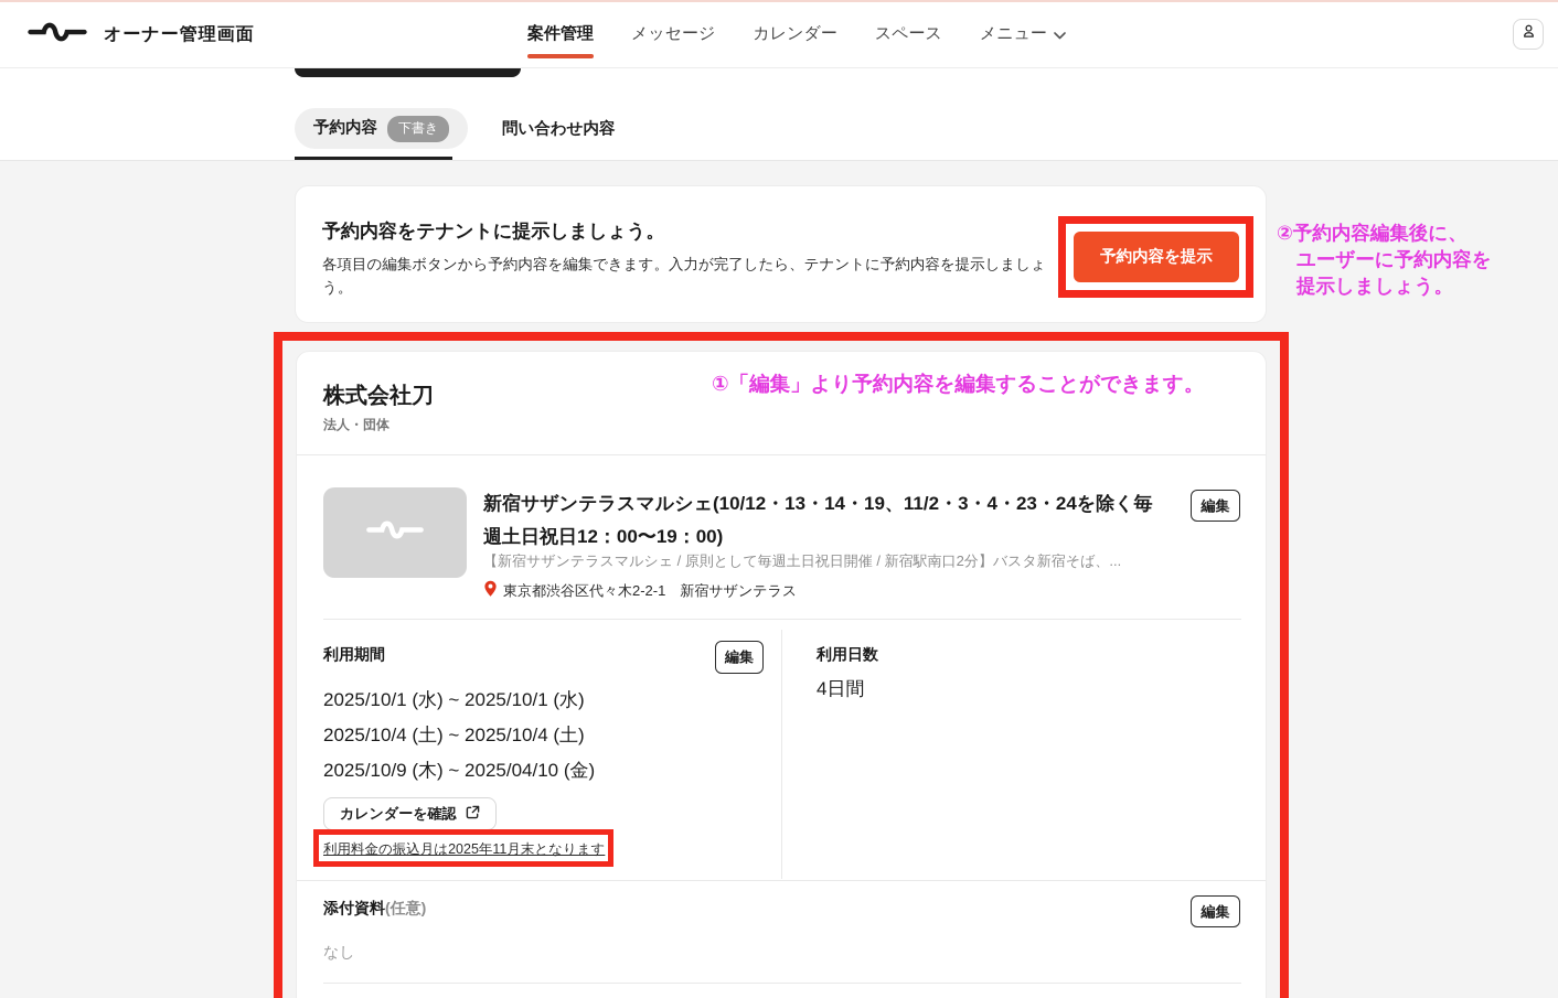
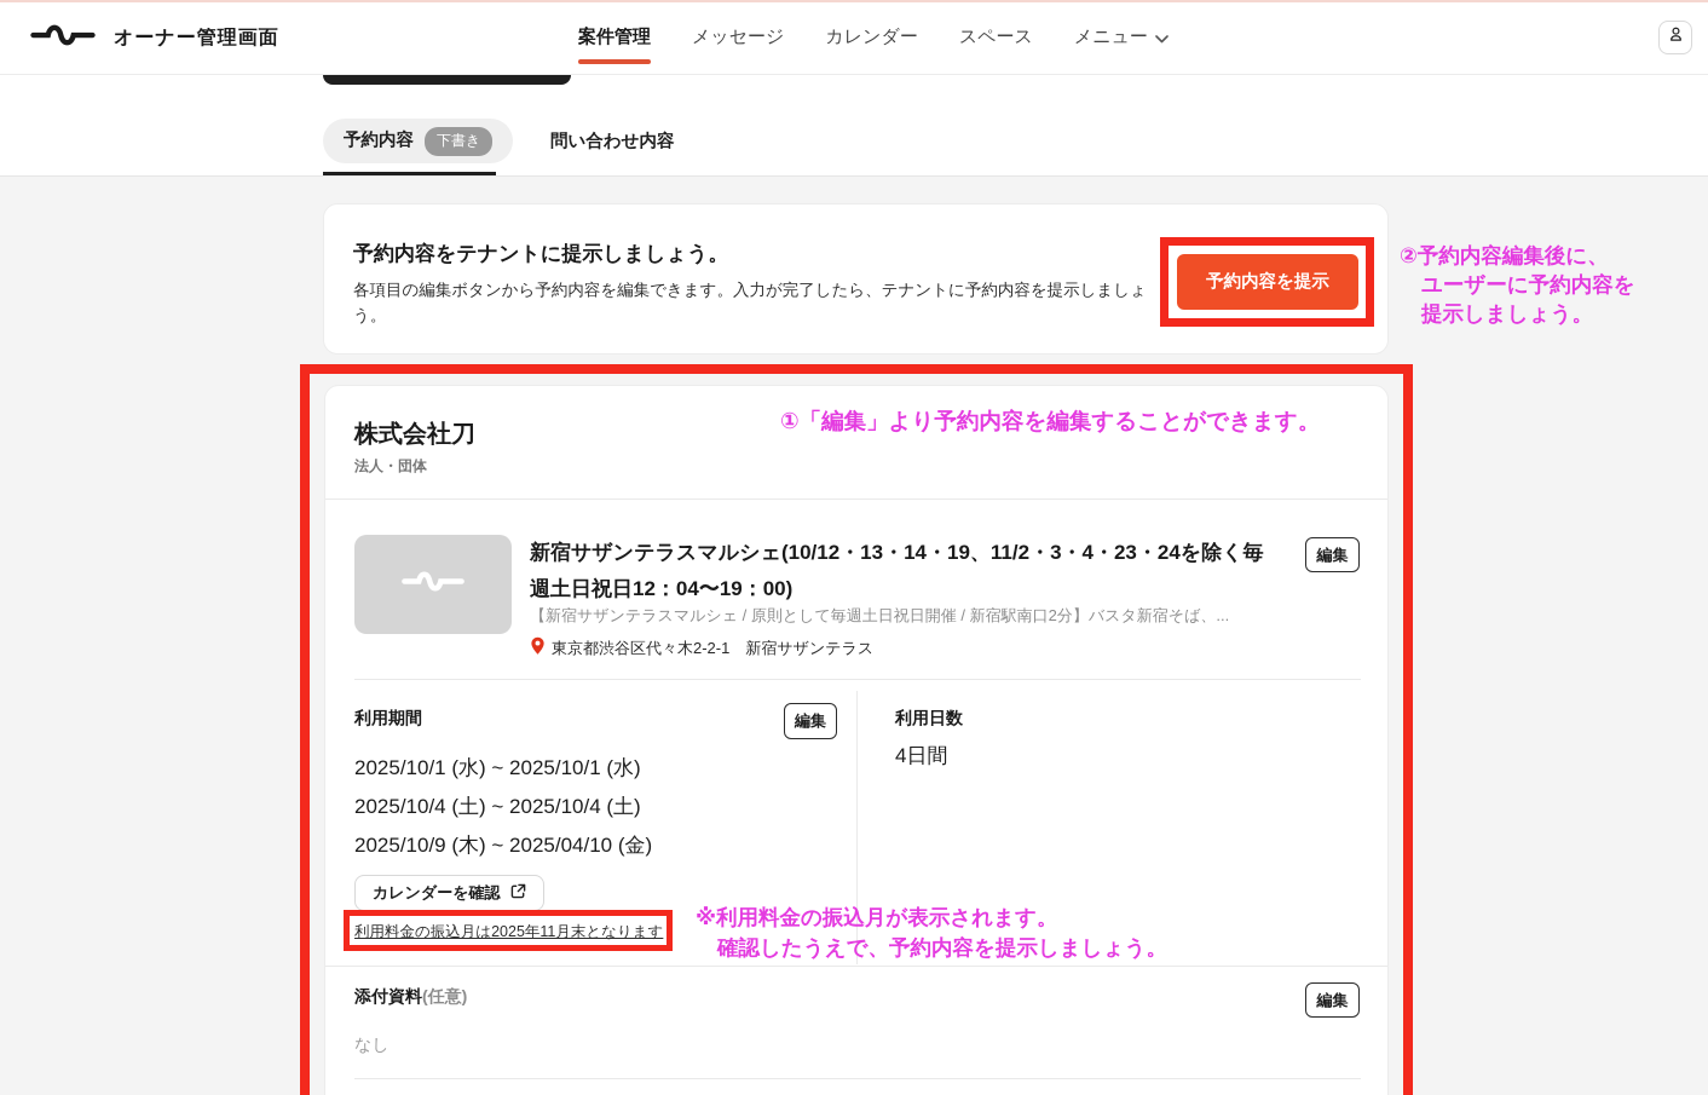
  オーナー管理画面
  案件管理
  メッセージ
  カレンダー
  スペース
  メニュー
  予約内容
  下書き
  問い合わせ内容
  予約内容をテナントに提示しましょう。
  各項目の編集ボタンから予約内容を編集できます。入力が完了したら、テナントに予約内容を提示しましょう。
  予約内容を提示
  ②予約内容編集後に、
  ユーザーに予約内容を
  提示しましょう。
  株式会社刀
  法人・団体
- 新宿サザンテラスマルシェ(10/12・13・14・19、11/2・3・4・23・24を除く毎週土日祝日12：00〜19：00)
+ 新宿サザンテラスマルシェ(10/12・13・14・19、11/2・3・4・23・24を除く毎週土日祝日12：04〜19：00)
  【新宿サザンテラスマルシェ / 原則として毎週土日祝日開催 / 新宿駅南口2分】バスタ新宿そば、...
  東京都渋谷区代々木2-2-1 新宿サザンテラス
  編集
  利用期間
  編集
  2025/10/1 (水) ~ 2025/10/1 (水)
  2025/10/4 (土) ~ 2025/10/4 (土)
  2025/10/9 (木) ~ 2025/04/10 (金)
  カレンダーを確認
  利用料金の振込月は2025年11月末となります
  利用日数
  4日間
  添付資料(任意)
  編集
  なし
  ①「編集」より予約内容を編集することができます。
+ ※利用料金の振込月が表示されます。
+ 確認したうえで、予約内容を提示しましょう。
